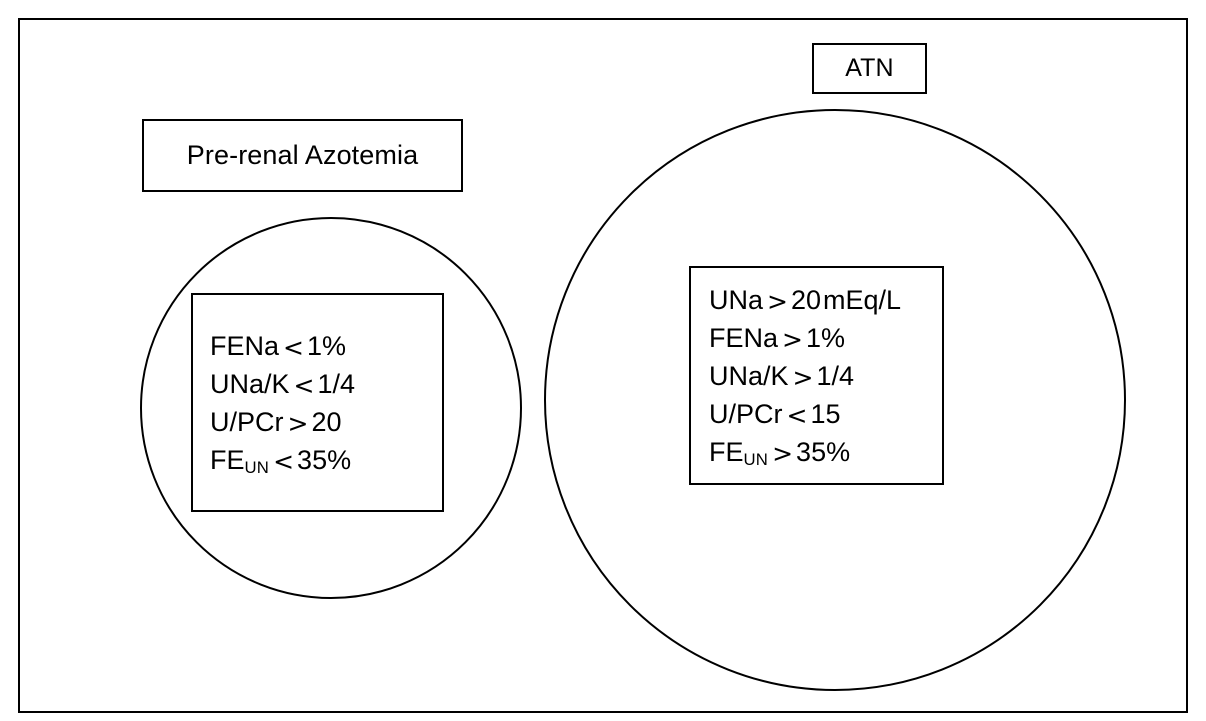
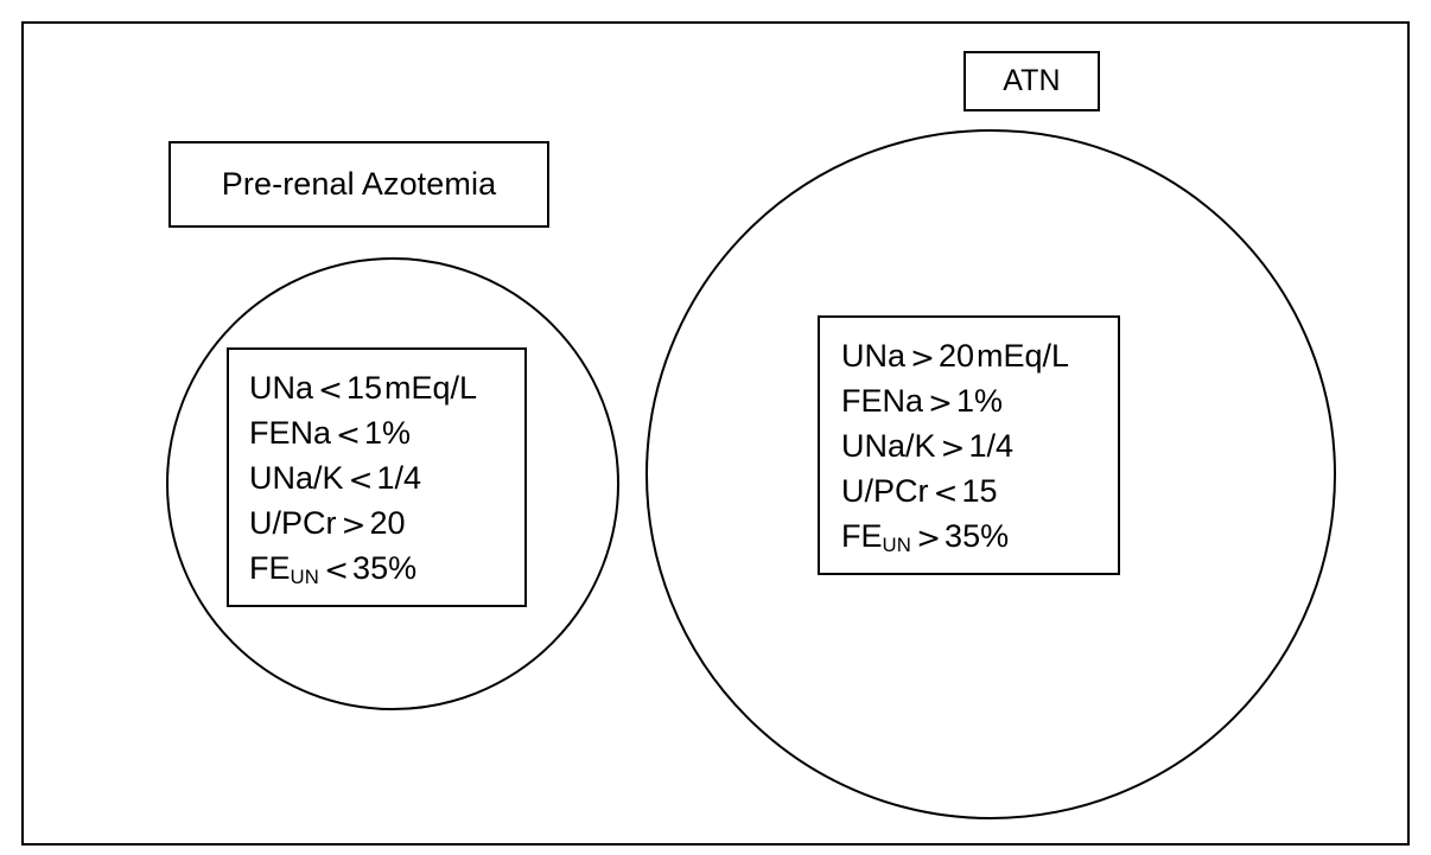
  Pre-renal Azotemia
  ATN
+ UNa <15mEq/L
  FENa <1%
  UNa/K <1/4
  U/PCr >20
  FEUN <35%
  UNa >20mEq/L
  FENa >1%
  UNa/K >1/4
  U/PCr <15
  FEUN >35%
